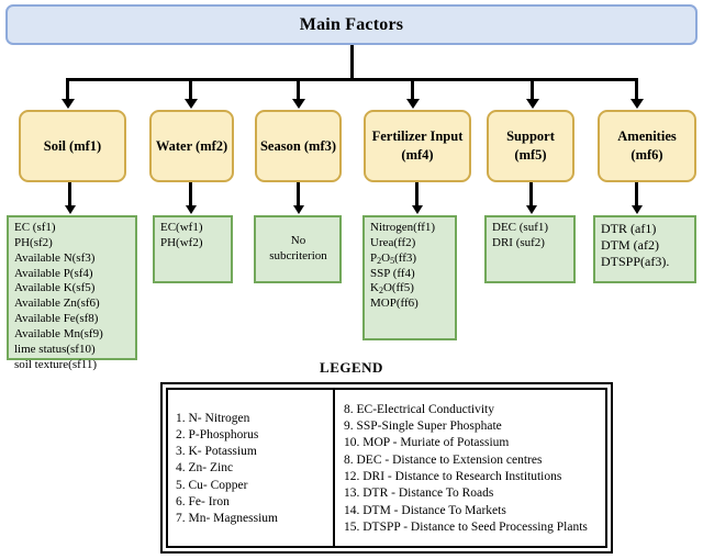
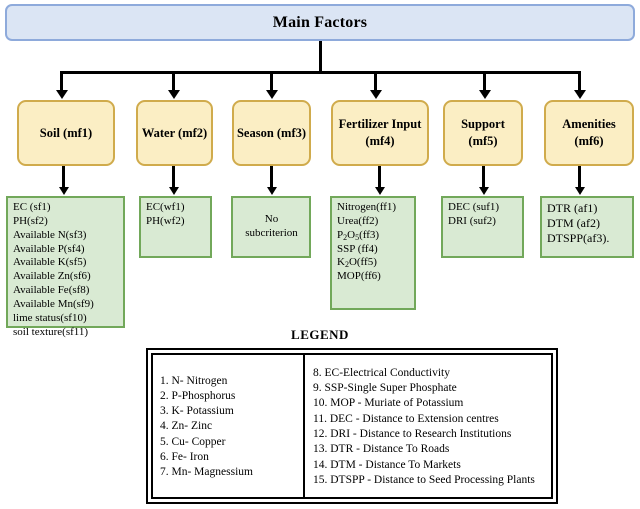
  Main Factors
  Soil (mf1)
  Water (mf2)
  Season (mf3)
  Fertilizer Input (mf4)
  Support (mf5)
  Amenities (mf6)
  EC (sf1)
  PH(sf2)
  Available N(sf3)
  Available P(sf4)
  Available K(sf5)
  Available Zn(sf6)
  Available Fe(sf8)
  Available Mn(sf9)
  lime status(sf10)
  soil texture(sf11)
  EC(wf1)
  PH(wf2)
  No
  subcriterion
  Nitrogen(ff1)
  Urea(ff2)
  P2O5(ff3)
  SSP (ff4)
  K2O(ff5)
  MOP(ff6)
  DEC (suf1)
  DRI (suf2)
  DTR (af1)
  DTM (af2)
  DTSPP(af3).
  LEGEND
  1. N- Nitrogen
  2. P-Phosphorus
  3. K- Potassium
  4. Zn- Zinc
  5. Cu- Copper
  6. Fe- Iron
  7. Mn- Magnessium
  8. EC-Electrical Conductivity
  9. SSP-Single Super Phosphate
  10. MOP - Muriate of Potassium
- 8. DEC - Distance to Extension centres
+ 11. DEC - Distance to Extension centres
  12. DRI - Distance to Research Institutions
  13. DTR - Distance To Roads
  14. DTM - Distance To Markets
  15. DTSPP - Distance to Seed Processing Plants
